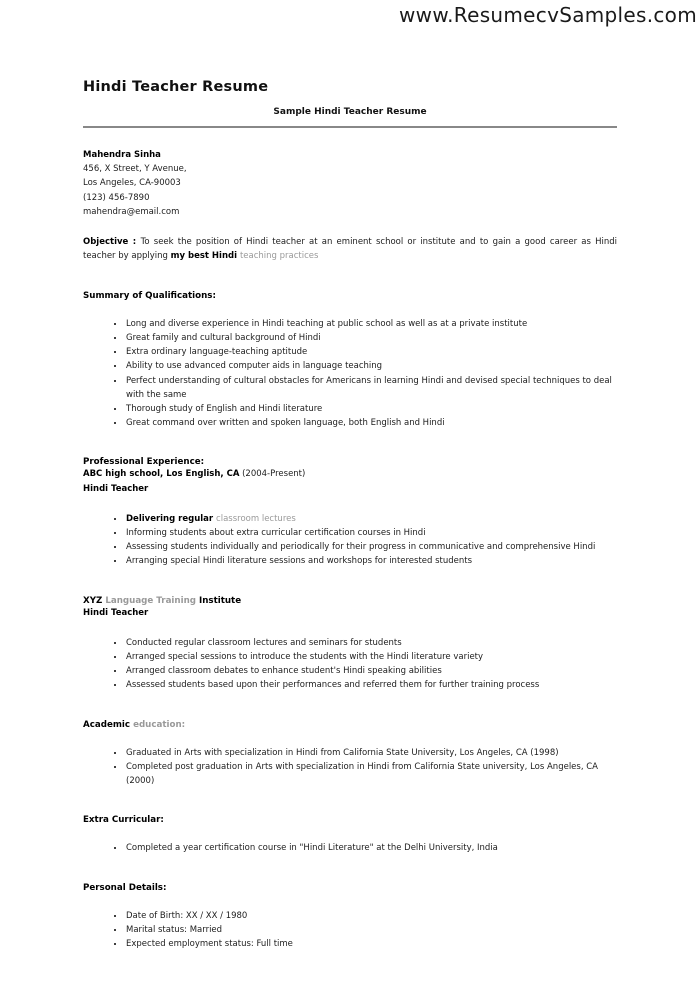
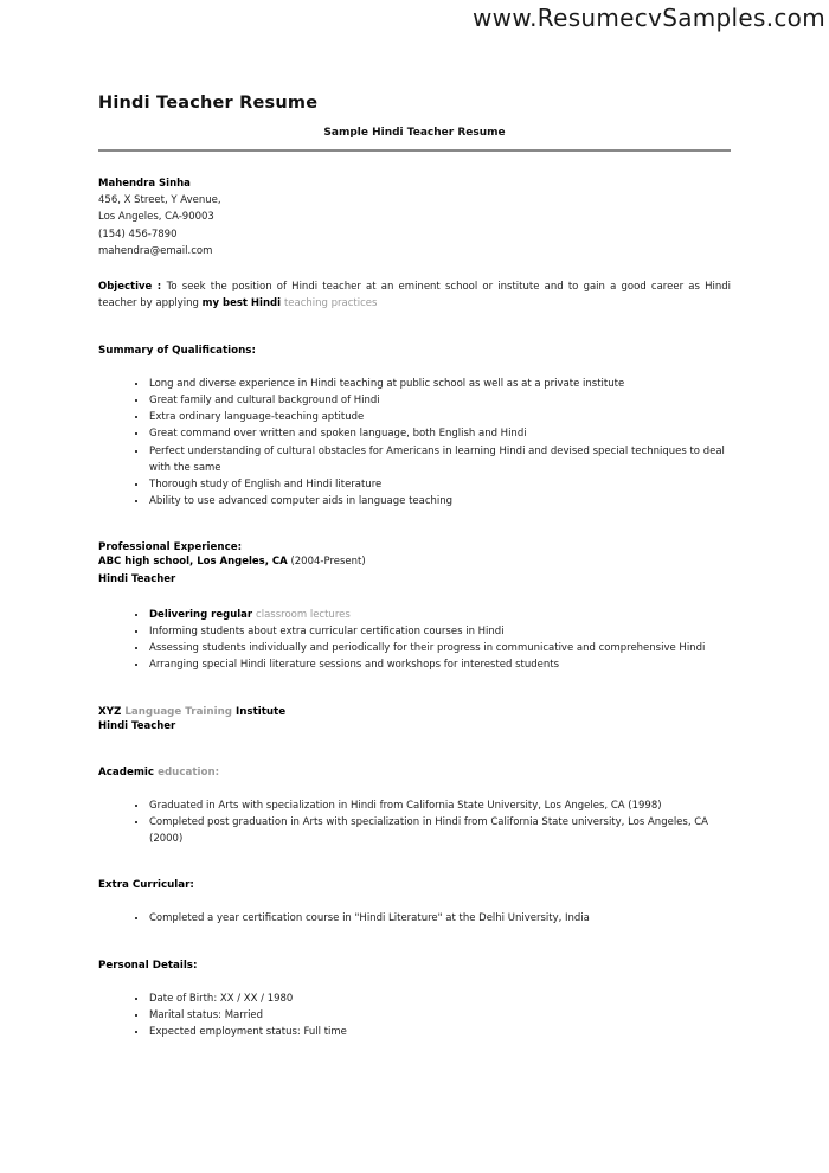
  www.ResumecvSamples.com
  Hindi Teacher Resume
  Sample Hindi Teacher Resume
  Mahendra Sinha
  456, X Street, Y Avenue,
  Los Angeles, CA-90003
- (123) 456-7890
+ (154) 456-7890
  mahendra@email.com
  Objective : To seek the position of Hindi teacher at an eminent school or institute and to gain a good career as Hindi teacher by applying my best Hindi teaching practices
  Summary of Qualifications:
  Long and diverse experience in Hindi teaching at public school as well as at a private institute
  Great family and cultural background of Hindi
  Extra ordinary language-teaching aptitude
- Ability to use advanced computer aids in language teaching
+ Great command over written and spoken language, both English and Hindi
  Perfect understanding of cultural obstacles for Americans in learning Hindi and devised special techniques to deal with the same
  Thorough study of English and Hindi literature
- Great command over written and spoken language, both English and Hindi
+ Ability to use advanced computer aids in language teaching
  Professional Experience:
- ABC high school, Los English, CA (2004-Present)
+ ABC high school, Los Angeles, CA (2004-Present)
  Hindi Teacher
  Delivering regular classroom lectures
  Informing students about extra curricular certification courses in Hindi
  Assessing students individually and periodically for their progress in communicative and comprehensive Hindi
  Arranging special Hindi literature sessions and workshops for interested students
  XYZ Language Training Institute
  Hindi Teacher
- Conducted regular classroom lectures and seminars for students
- Arranged special sessions to introduce the students with the Hindi literature variety
- Arranged classroom debates to enhance student's Hindi speaking abilities
- Assessed students based upon their performances and referred them for further training process
  Academic education:
  Graduated in Arts with specialization in Hindi from California State University, Los Angeles, CA (1998)
  Completed post graduation in Arts with specialization in Hindi from California State university, Los Angeles, CA (2000)
  Extra Curricular:
  Completed a year certification course in "Hindi Literature" at the Delhi University, India
  Personal Details:
  Date of Birth: XX / XX / 1980
  Marital status: Married
  Expected employment status: Full time
